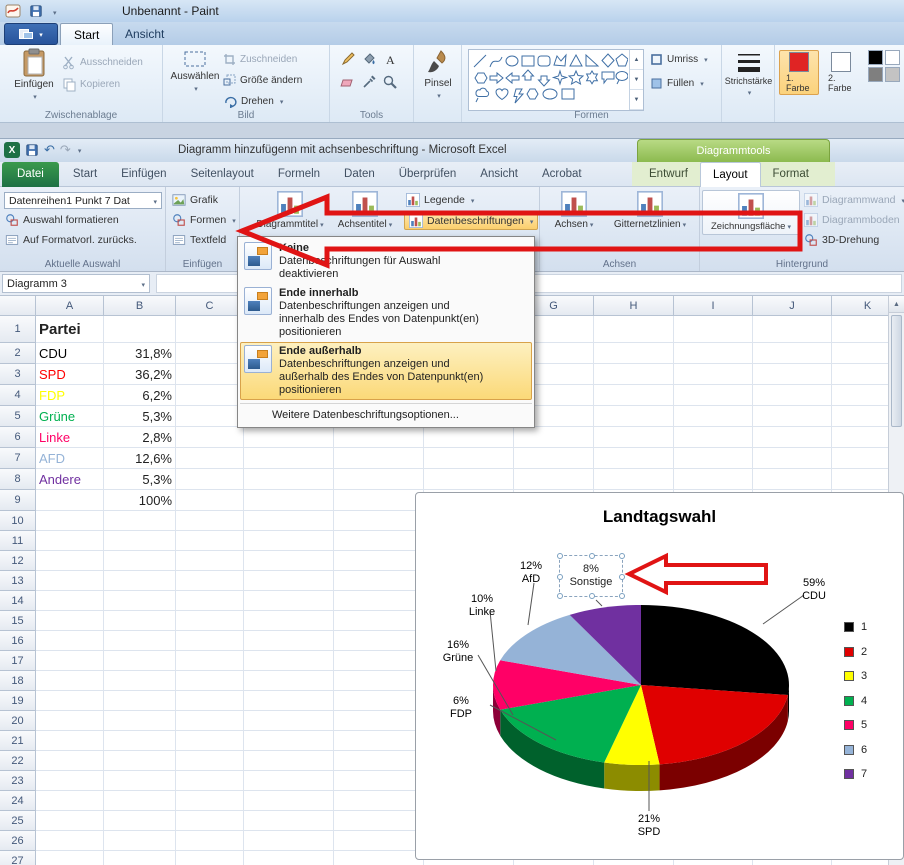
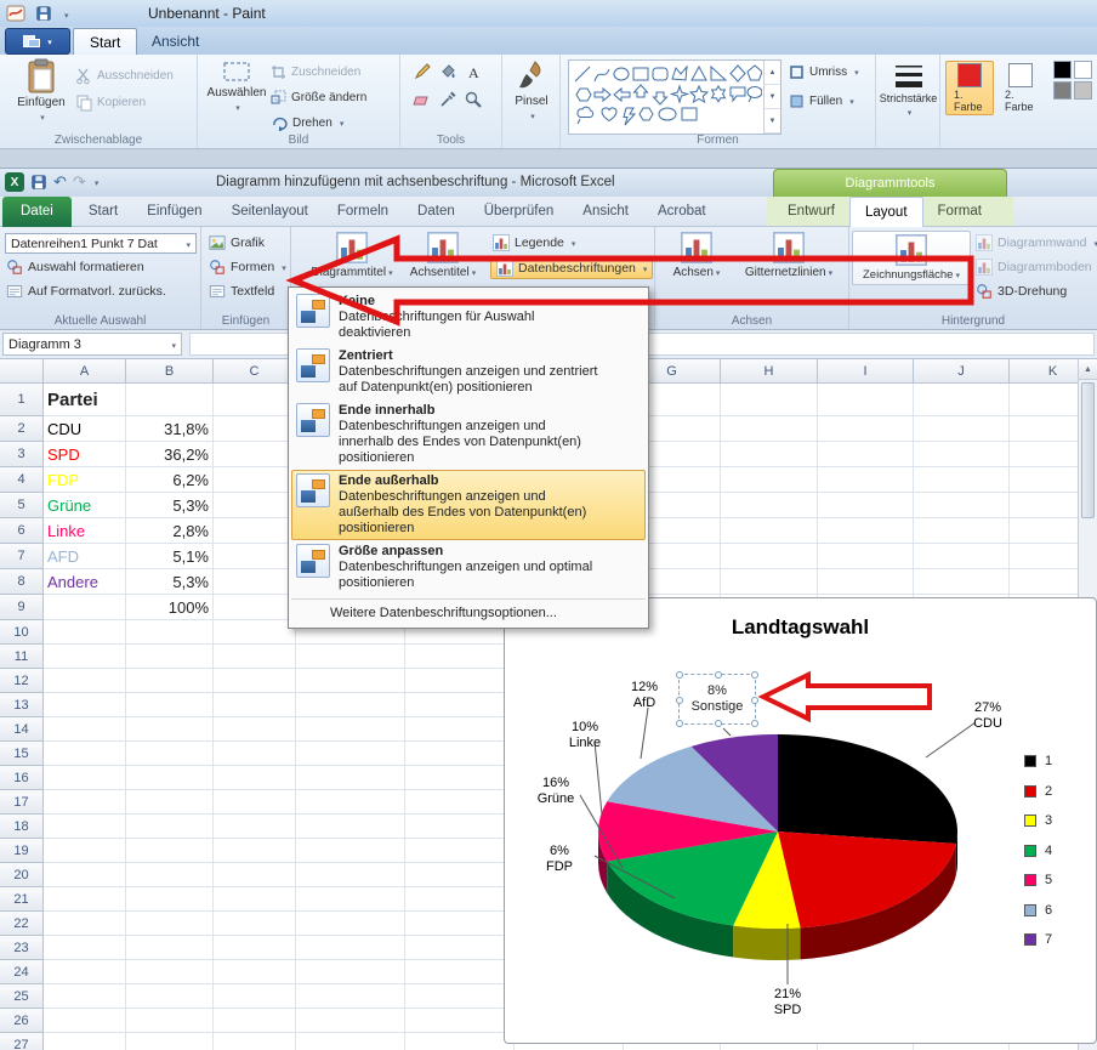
  Unbenannt - Paint
  Start
  Ansicht
  Einfügen
  Ausschneiden
  Kopieren
  Zwischenablage
  Auswählen
  Zuschneiden
  Größe ändern
  Drehen
  Bild
  A
  Tools
  Pinsel
  Umriss
  Füllen
  Formen
  Strichstärke
  1. Farbe
  2. Farbe
  X
  ↶
  ↷
  Diagramm hinzufügenn mit achsenbeschriftung - Microsoft Excel
  Diagrammtools
  Datei
  Start
  Einfügen
  Seitenlayout
  Formeln
  Daten
  Überprüfen
  Ansicht
  Acrobat
  Entwurf
  Layout
  Format
  Datenreihen1 Punkt 7 Dat
  Auswahl formatieren
  Auf Formatvorl. zurücks.
  Aktuelle Auswahl
  Grafik
  Formen
  Textfeld
  Einfügen
  agrammtitel
  Achsentitel
  Legende
  Datenbeschriftungen
  Achsen
  Gitternetzlinien
  Achsen
  Zeichnungsfläche
  Diagrammwand
  Diagrammboden
  3D-Drehung
  Hintergrund
  Diagramm 3
  A
  B
  C
  G
  H
  I
  J
  K
  1
  Partei
  2
  CDU
  31,8%
  3
  SPD
  36,2%
  4
  FDP
  6,2%
  5
  Grüne
  5,3%
  6
  Linke
  2,8%
  7
  AFD
- 12,6%
+ 5,1%
  8
  Andere
  5,3%
  9
  100%
  10
  11
  12
  13
  14
  15
  16
  17
  18
  19
  20
  21
  22
  23
  24
  25
  26
  27
  Landtagswahl
- 59%
+ 27%
  CDU
  21%
  SPD
  6%
  FDP
  16%
  Grüne
  10%
  Linke
  12%
  AfD
  8%
  Sonstige
  1
  2
  3
  4
  5
  6
  7
  Datenhriftungen für Auswahl deaktivieren
+ Zentriert
+ Datenbeschriftungen anzeigen und zentriert auf Datenpunkt(en) positionieren
  Ende innerhalb
  Datenbeschriftungen anzeigen und innerhalb des Endes von Datenpunkt(en) positionieren
  Ende außerhalb
  Datenbeschriftungen anzeigen und außerhalb des Endes von Datenpunkt(en) positionieren
+ Größe anpassen
+ Datenbeschriftungen anzeigen und optimal positionieren
  Weitere Datenbeschriftungsoptionen...
